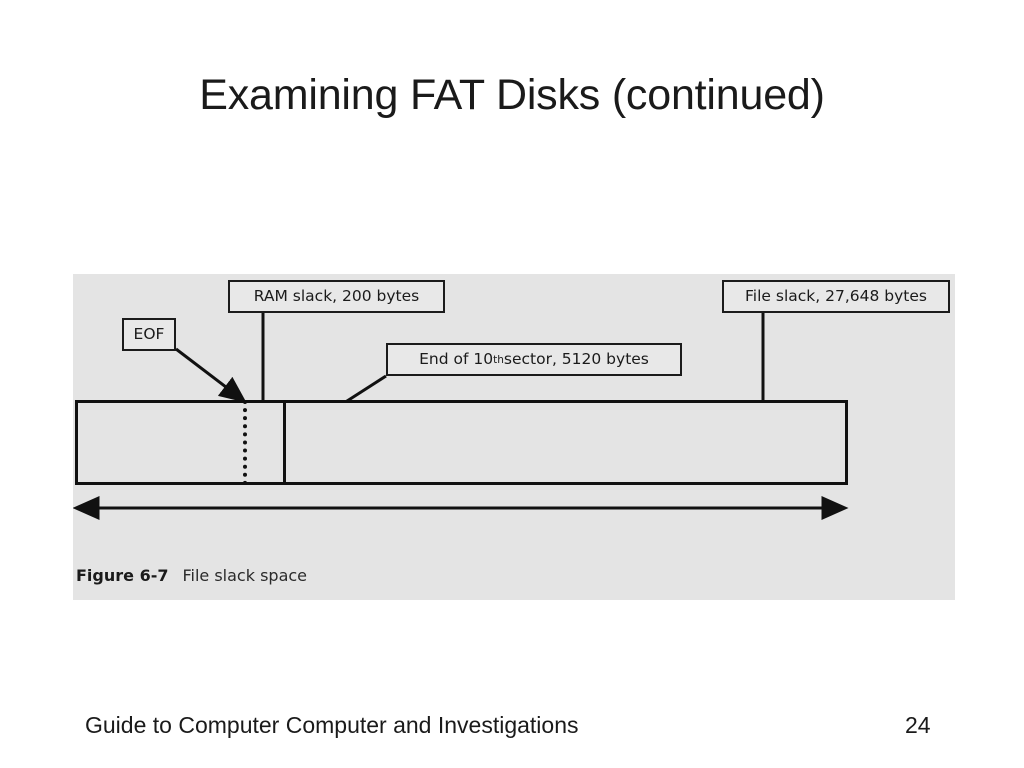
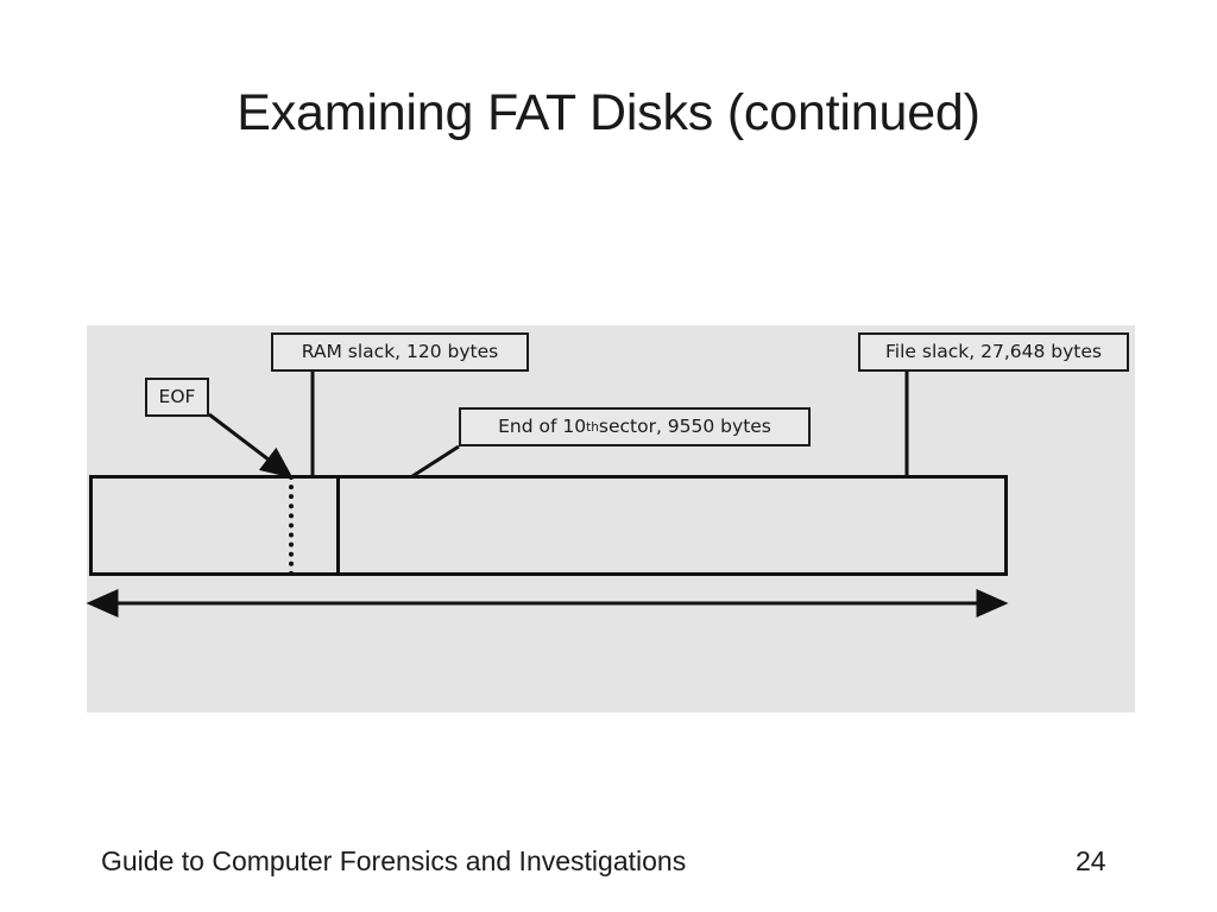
  Examining FAT Disks (continued)
  EOF
- RAM slack, 200 bytes
+ RAM slack, 120 bytes
  End of 10
  th
- sector, 5120 bytes
+ sector, 9550 bytes
  File slack, 27,648 bytes
- Figure 6-7 File slack space
- Guide to Computer Computer and Investigations
+ Guide to Computer Forensics and Investigations
  24
